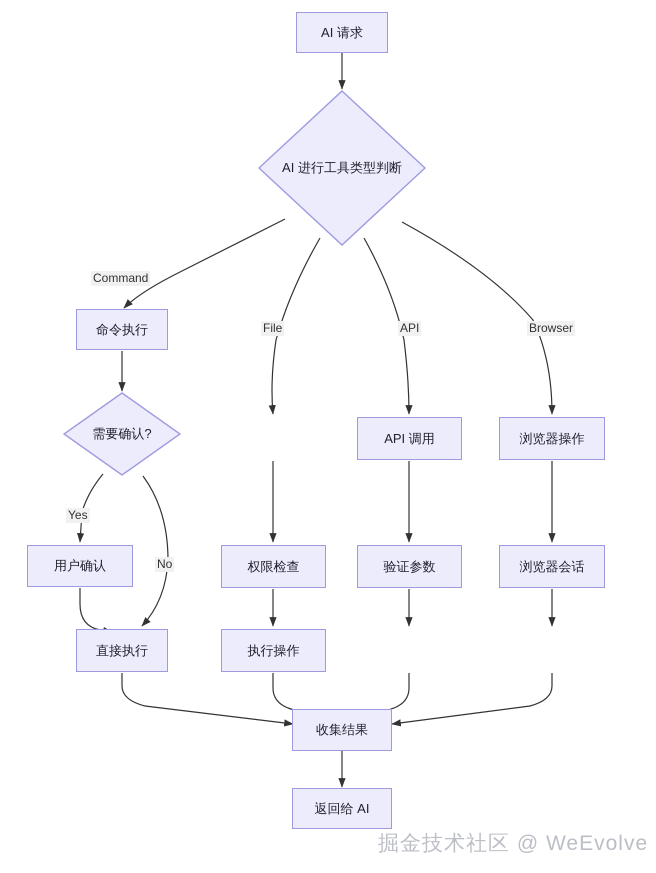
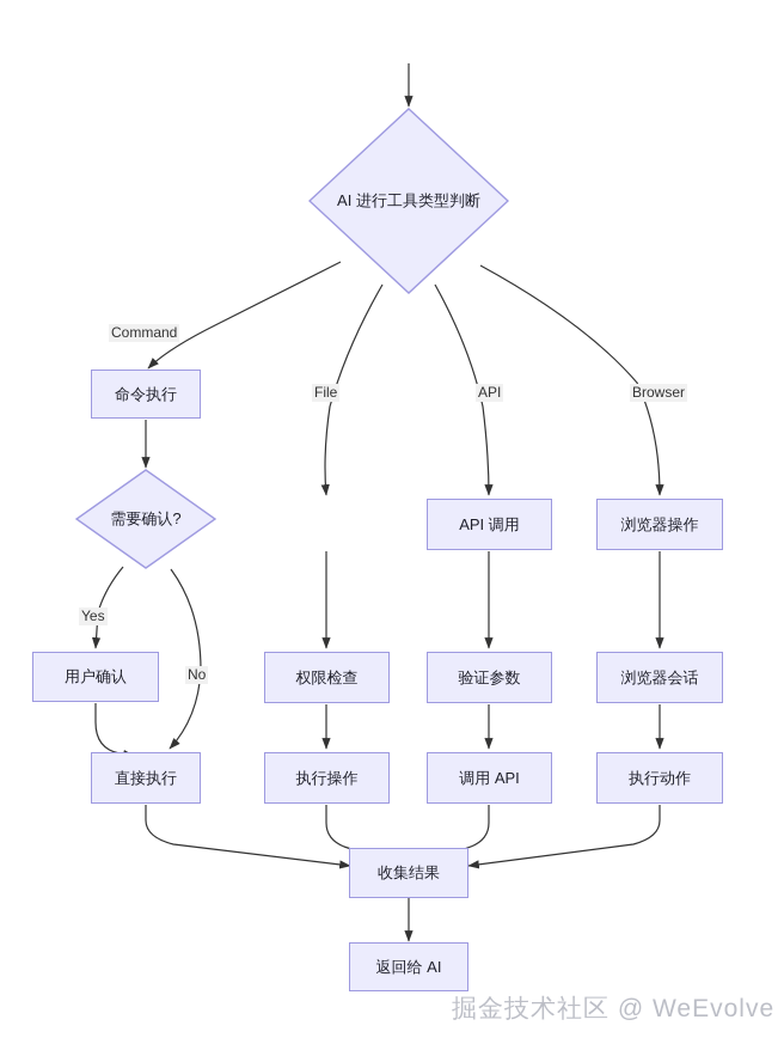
- AI 请求
  AI 进行工具类型判断
  Command
  File
  API
  Browser
  Yes
  No
  命令执行
  需要确认?
  用户确认
  直接执行
  权限检查
  执行操作
  API 调用
  验证参数
+ 调用 API
  浏览器操作
  浏览器会话
+ 执行动作
  收集结果
  返回给 AI
  掘金技术社区 @ WeEvolve
